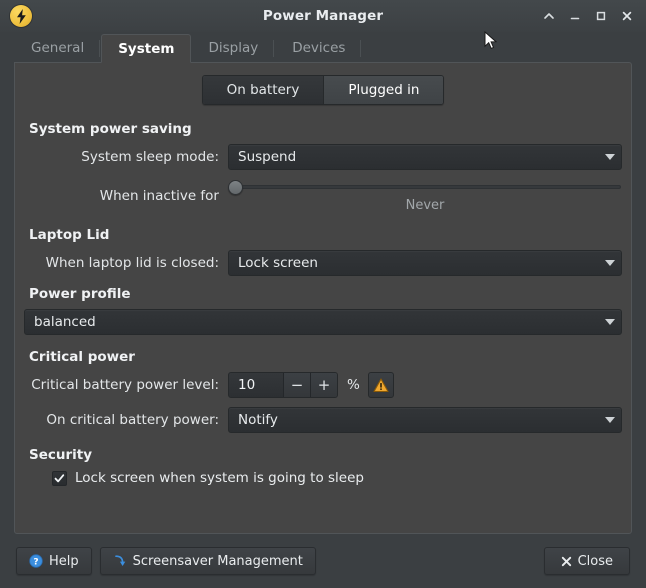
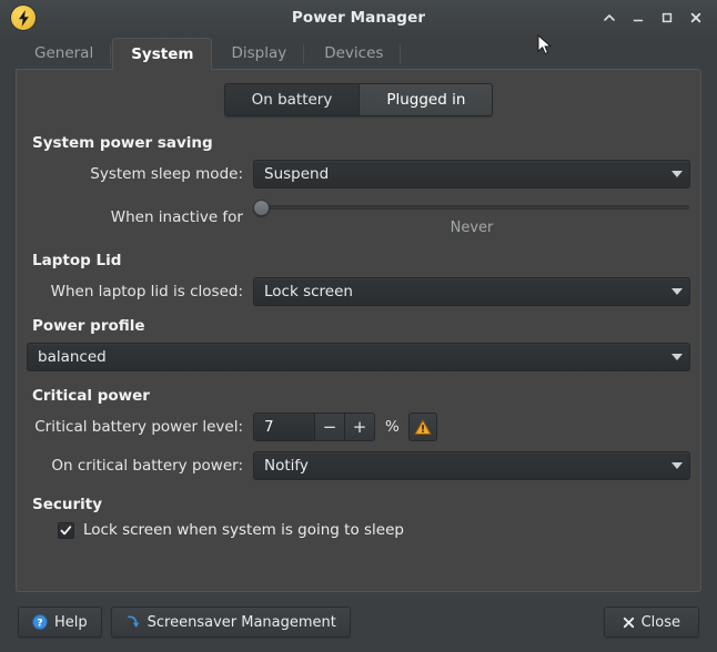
  Power Manager
  General
  System
  Display
  Devices
  On battery
  Plugged in
  System power saving
  System sleep mode:
  Suspend
  When inactive for
  Never
  Laptop Lid
  When laptop lid is closed:
  Lock screen
  Power profile
  balanced
  Critical power
  Critical battery power level:
- 10
+ 7
  −
  +
  %
  On critical battery power:
  Notify
  Security
  Lock screen when system is going to sleep
  ?
  Help
  Screensaver Management
  Close
